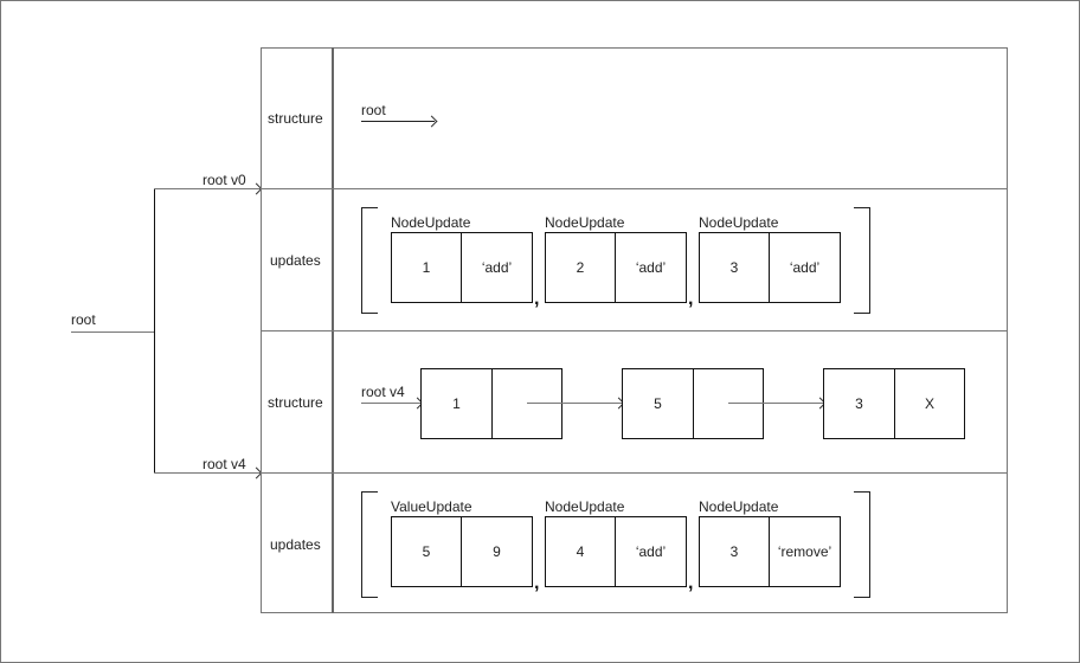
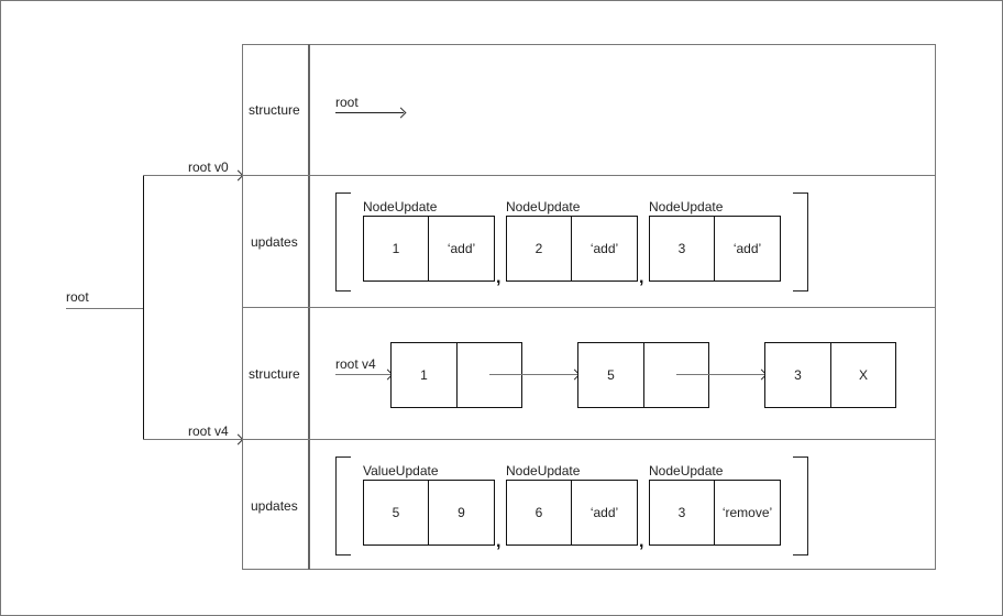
  root
  root v0
  root v4
  structure
  updates
  structure
  updates
  root
  NodeUpdate
  1
  ‘add’
  ,
  NodeUpdate
  2
  ‘add’
  ,
  NodeUpdate
  3
  ‘add’
  root v4
  1
  5
  3
  X
  ValueUpdate
  5
  9
  ,
  NodeUpdate
- 4
+ 6
  ‘add’
  ,
  NodeUpdate
  3
  ‘remove’
